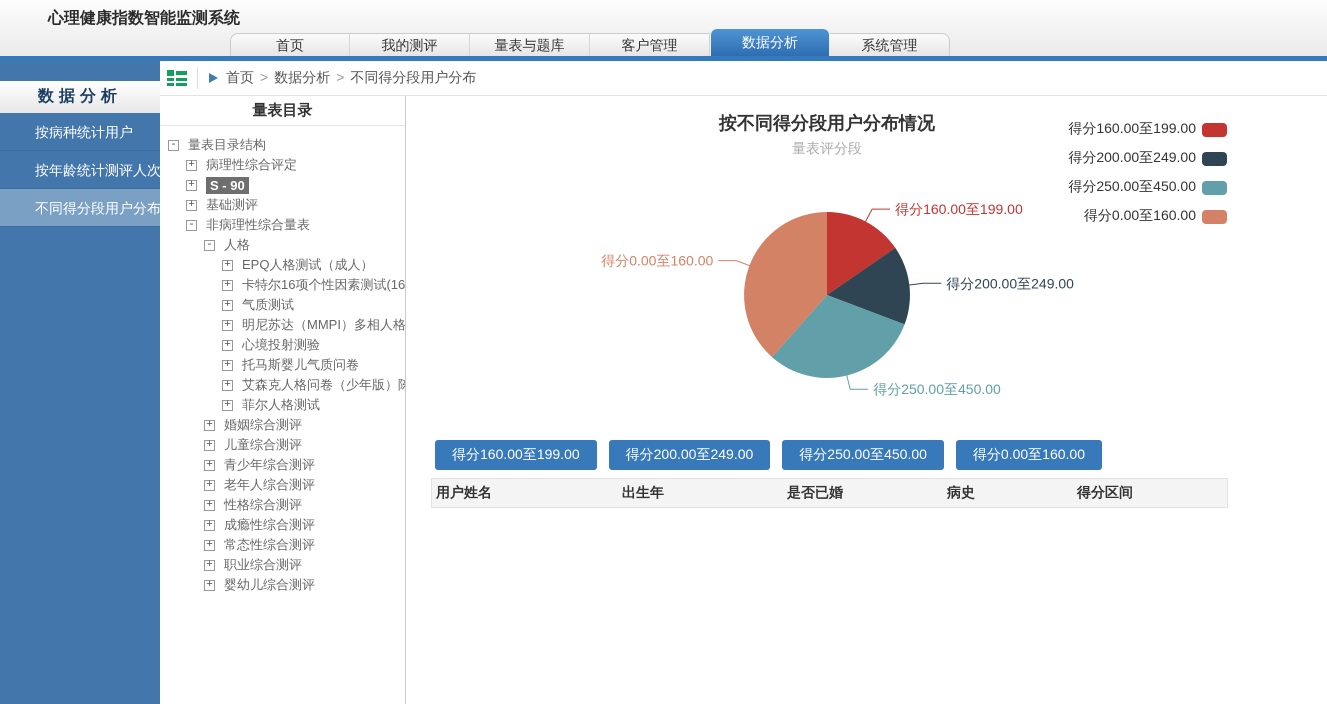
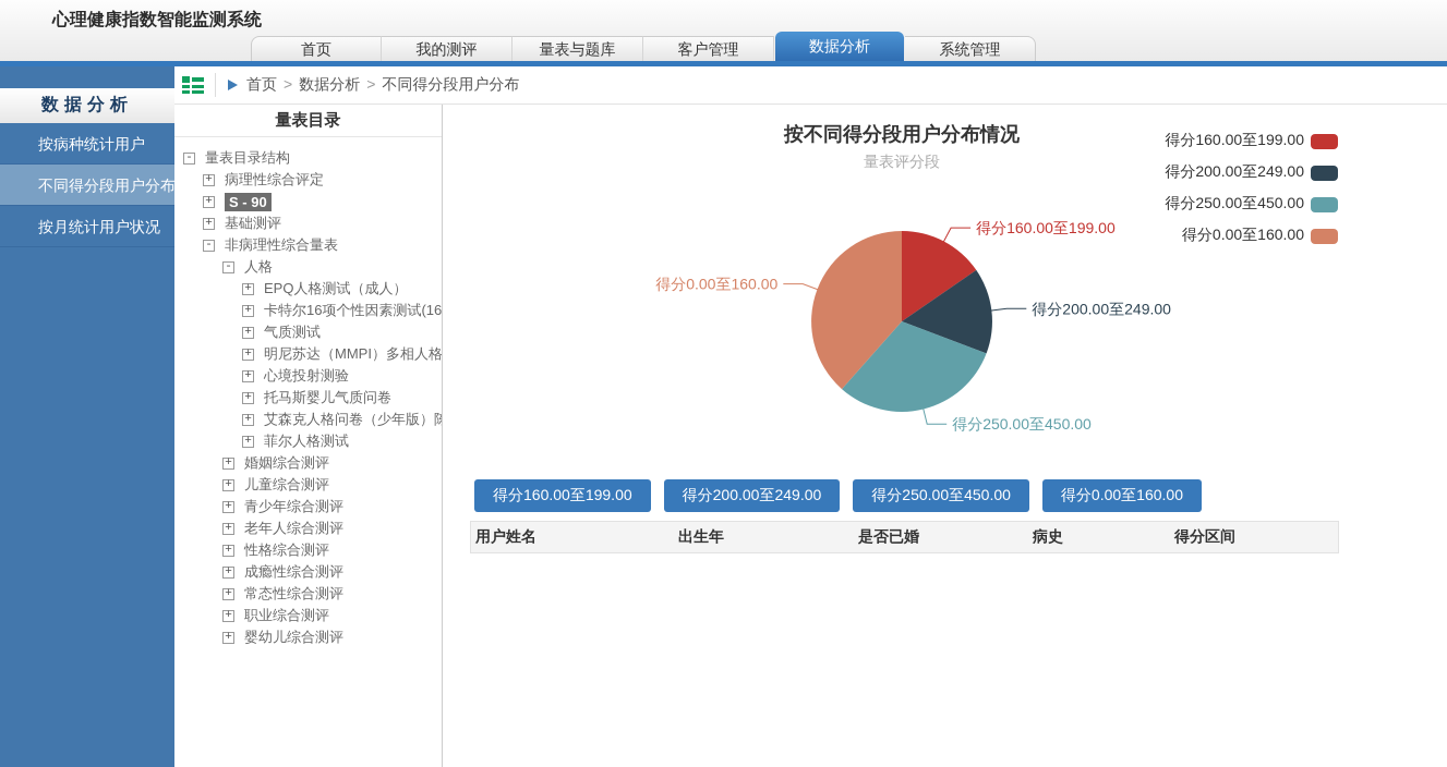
  心理健康指数智能监测系统
  首页
  我的测评
  量表与题库
  客户管理
  数据分析
  系统管理
  数据分析
  按病种统计用户
- 按年龄统计测评人次
  不同得分段用户分布
+ 按月统计用户状况
  首页 > 数据分析 > 不同得分段用户分布
  量表目录
  -
  量表目录结构
  +
  病理性综合评定
  +
  S - 90
  +
  基础测评
  -
  非病理性综合量表
  -
  人格
  +
  EPQ人格测试（成人）
  +
  卡特尔16项个性因素测试(16
  +
  气质测试
  +
  明尼苏达（MMPI）多相人格
  +
  心境投射测验
  +
  托马斯婴儿气质问卷
  +
  艾森克人格问卷（少年版）陈
  +
  菲尔人格测试
  +
  婚姻综合测评
  +
  儿童综合测评
  +
  青少年综合测评
  +
  老年人综合测评
  +
  性格综合测评
  +
  成瘾性综合测评
  +
  常态性综合测评
  +
  职业综合测评
  +
  婴幼儿综合测评
  按不同得分段用户分布情况
  量表评分段
  得分160.00至199.00
  得分200.00至249.00
  得分250.00至450.00
  得分0.00至160.00
  得分160.00至199.00
  得分200.00至249.00
  得分250.00至450.00
  得分0.00至160.00
  得分160.00至199.00
  得分200.00至249.00
  得分250.00至450.00
  得分0.00至160.00
  用户姓名
  出生年
  是否已婚
  病史
  得分区间
